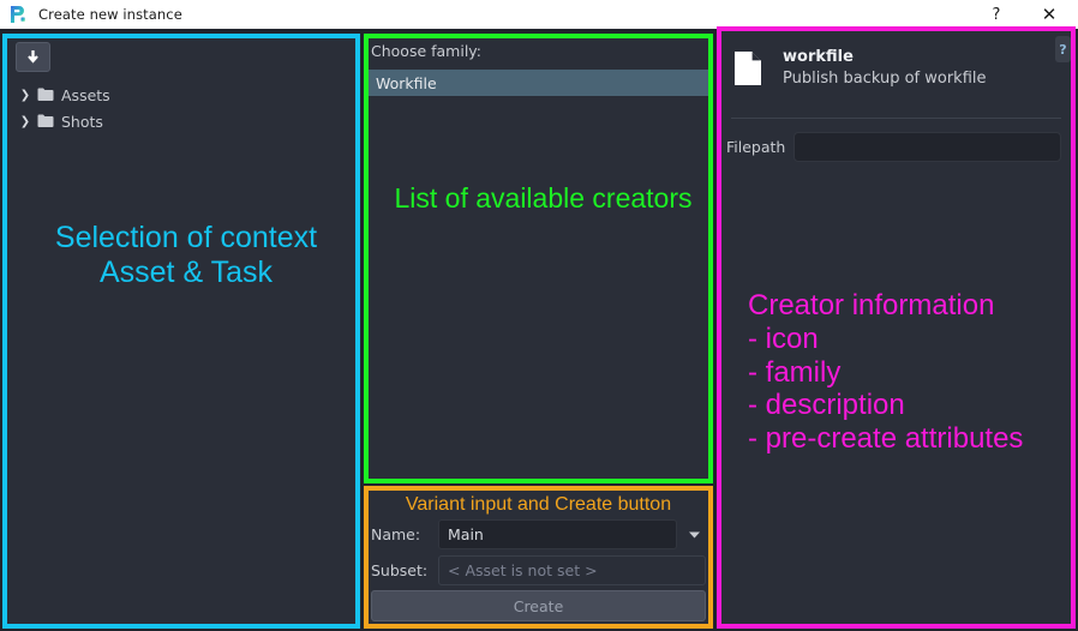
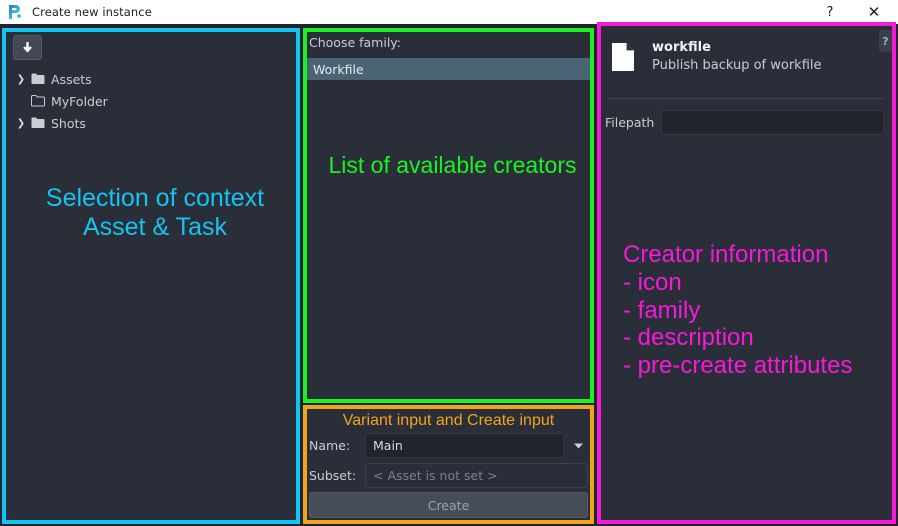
  Create new instance
  ?
  ✕
  ❯
  Assets
+ MyFolder
  ❯
  Shots
  Selection of context
  Asset & Task
  Choose family:
  Workfile
  List of available creators
- Variant input and Create button
+ Variant input and Create input
  Name:
  Main
  Subset:
  < Asset is not set >
  Create
  ?
  workfile
  Publish backup of workfile
  Filepath
  Creator information
  - icon
  - family
  - description
  - pre-create attributes
